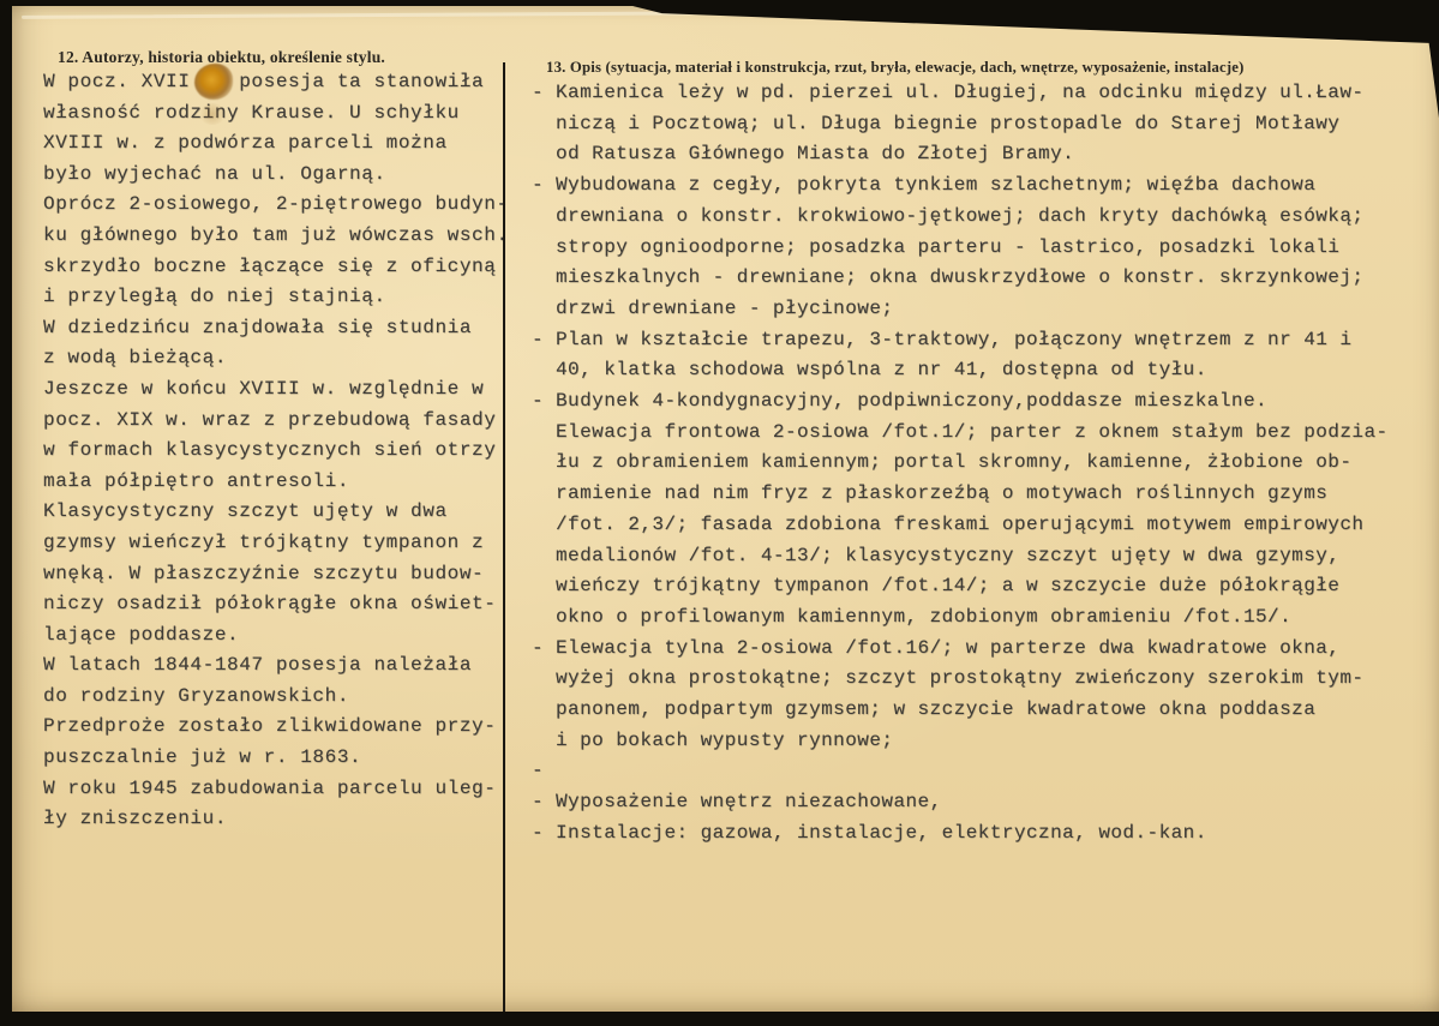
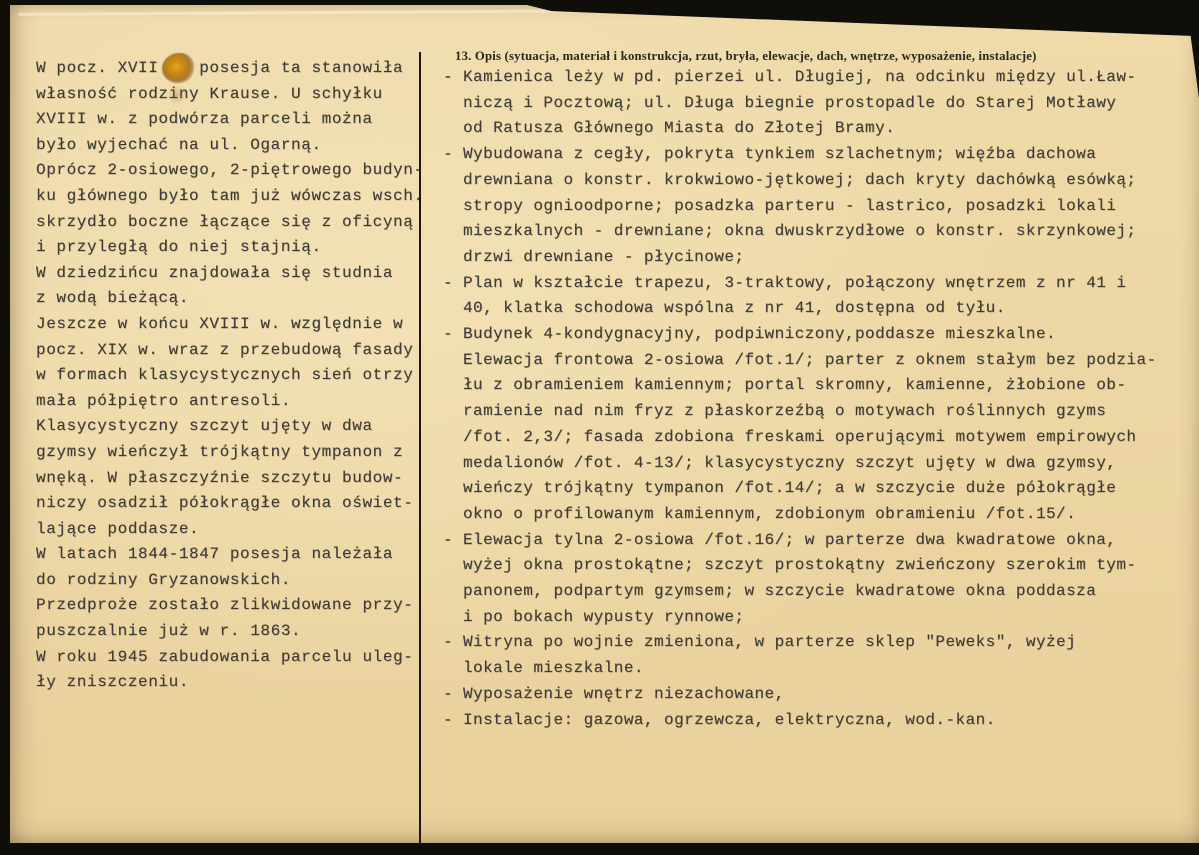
- 12. Autorzy, historia obiektu, określenie stylu.
  W pocz. XVII posesja ta stanowiła
  własność rodzy Krause. U schyłku
  XVIII w. z podwórza parceli można
  było wyjechać na ul. Ogarną.
  Oprócz 2-osiowego, 2-piętrowego budyn
  ku głównego było tam już wówczas wsch
  skrzydło boczne łączące się z oficyną
  i przyległą do niej stajnią.
  W dziedzińcu znajdowała się studnia
  z wodą bieżącą.
  Jeszcze w końcu XVIII w. względnie w
  pocz. XIX w. wraz z przebudową fasady
  w formach klasycystycznych sień otrzy
  mała półpiętro antresoli.
  Klasycystyczny szczyt ujęty w dwa
  gzymsy wieńczył trójkątny tympanon z
  wnęką. W płaszczyźnie szczytu budow-
  niczy osadził półokrągłe okna oświet-
  lające poddasze.
  W latach 1844-1847 posesja należała
  do rodziny Gryzanowskich.
  Przedproże zostało zlikwidowane przy-
  puszczalnie już w r. 1863.
  W roku 1945 zabudowania parcelu uleg-
  ły zniszczeniu.
  13. Opis (sytuacja, materiał i konstrukcja, rzut, bryła, elewacje, dach, wnętrze, wyposażenie, instalacje)
  -
  Kamienica leży w pd. pierzei ul. Długiej, na odcinku między ul.Ław-
  niczą i Pocztową; ul. Długa biegnie prostopadle do Starej Motławy
  od Ratusza Głównego Miasta do Złotej Bramy.
  -
  Wybudowana z cegły, pokryta tynkiem szlachetnym; więźba dachowa
  drewniana o konstr. krokwiowo-jętkowej; dach kryty dachówką esówką;
  stropy ognioodporne; posadzka parteru - lastrico, posadzki lokali
  mieszkalnych - drewniane; okna dwuskrzydłowe o konstr. skrzynkowej;
  drzwi drewniane - płycinowe;
  -
  Plan w kształcie trapezu, 3-traktowy, połączony wnętrzem z nr 41 i
  40, klatka schodowa wspólna z nr 41, dostępna od tyłu.
  -
  Budynek 4-kondygnacyjny, podpiwniczony,poddasze mieszkalne.
  Elewacja frontowa 2-osiowa /fot.1/; parter z oknem stałym bez podzia-
  łu z obramieniem kamiennym; portal skromny, kamienne, żłobione ob-
  ramienie nad nim fryz z płaskorzeźbą o motywach roślinnych gzyms
  /fot. 2,3/; fasada zdobiona freskami operującymi motywem empirowych
  medalionów /fot. 4-13/; klasycystyczny szczyt ujęty w dwa gzymsy,
  wieńczy trójkątny tympanon /fot.14/; a w szczycie duże półokrągłe
  okno o profilowanym kamiennym, zdobionym obramieniu /fot.15/.
  -
  Elewacja tylna 2-osiowa /fot.16/; w parterze dwa kwadratowe okna,
  wyżej okna prostokątne; szczyt prostokątny zwieńczony szerokim tym-
  panonem, podpartym gzymsem; w szczycie kwadratowe okna poddasza
  i po bokach wypusty rynnowe;
  -
+ Witryna po wojnie zmieniona, w parterze sklep "Peweks", wyżej
+ lokale mieszkalne.
  -
  Wyposażenie wnętrz niezachowane,
  -
- Instalacje: gazowa, instalacje, elektryczna, wod.-kan.
+ Instalacje: gazowa, ogrzewcza, elektryczna, wod.-kan.
